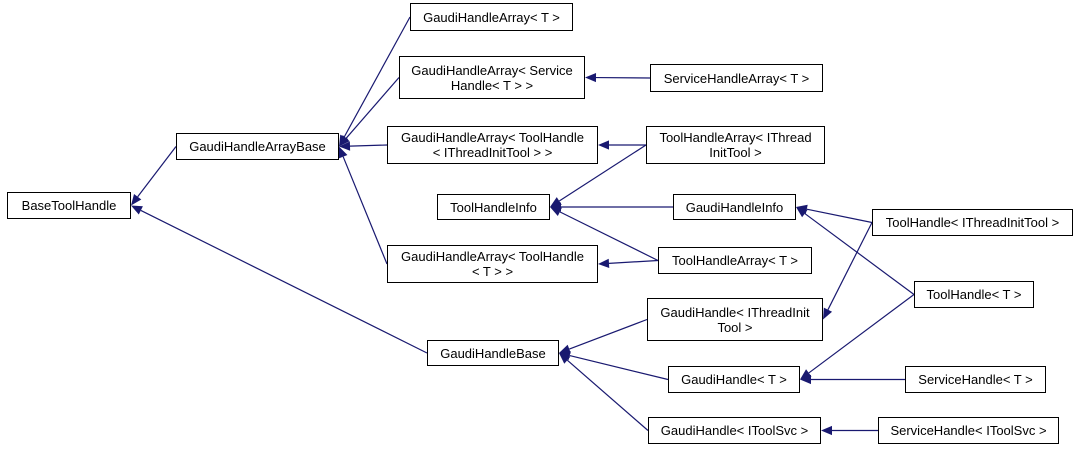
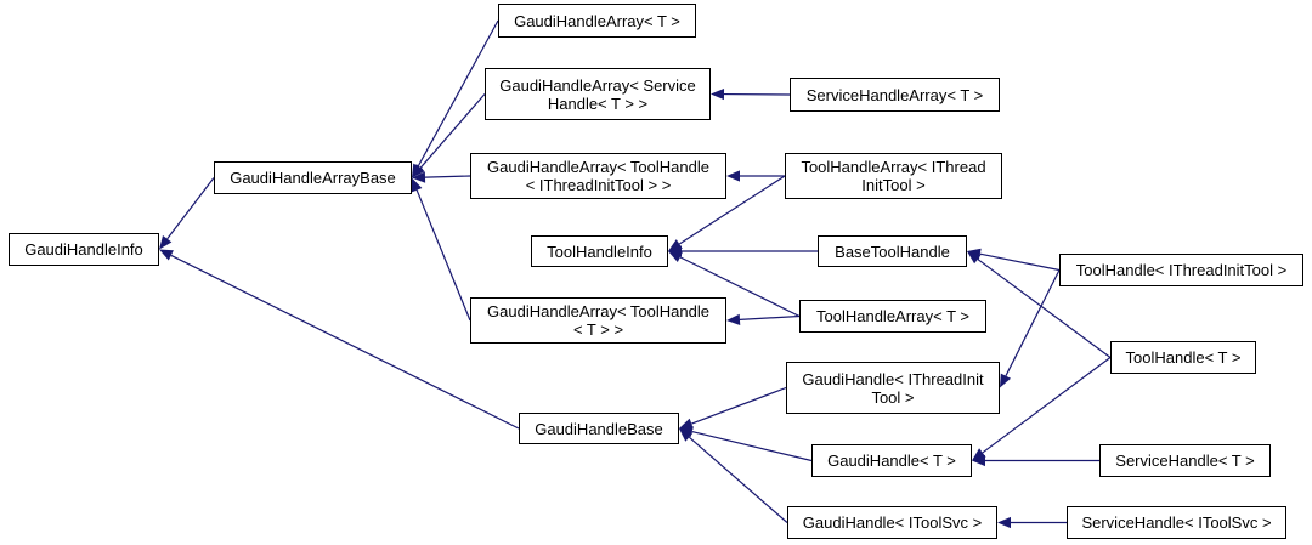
- BaseToolHandle
+ GaudiHandleInfo
  GaudiHandleArrayBase
  GaudiHandleArray< T >
  GaudiHandleArray< Service
  Handle< T > >
  GaudiHandleArray< ToolHandle
  < IThreadInitTool > >
  GaudiHandleArray< ToolHandle
  < T > >
  ServiceHandleArray< T >
  ToolHandleArray< IThread
  InitTool >
  ToolHandleInfo
- GaudiHandleInfo
+ BaseToolHandle
  ToolHandle< IThreadInitTool >
  ToolHandleArray< T >
  ToolHandle< T >
  GaudiHandle< IThreadInit
  Tool >
  GaudiHandleBase
  GaudiHandle< T >
  ServiceHandle< T >
  GaudiHandle< IToolSvc >
  ServiceHandle< IToolSvc >
